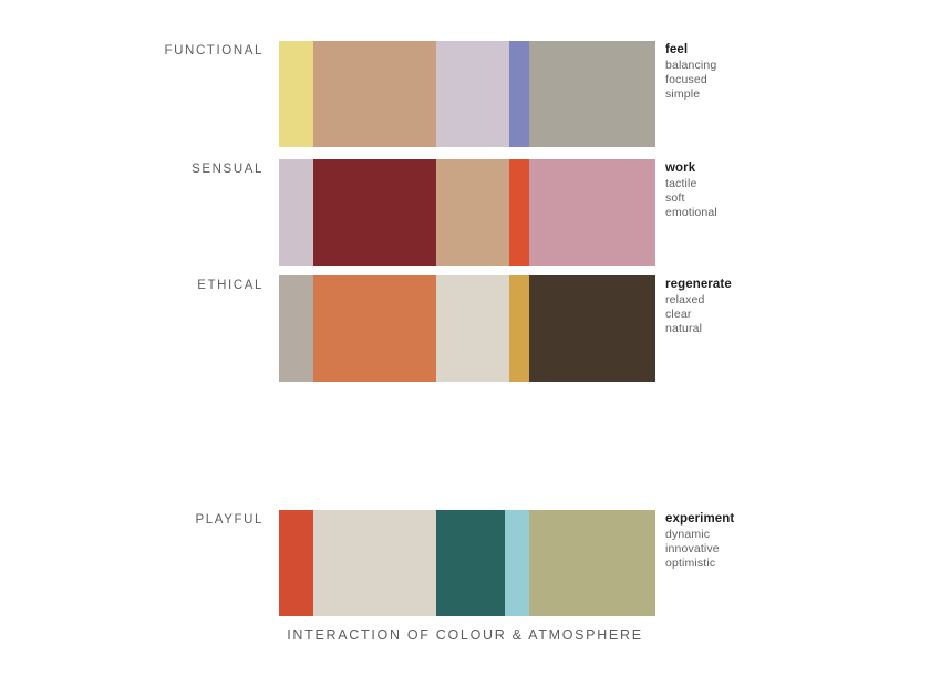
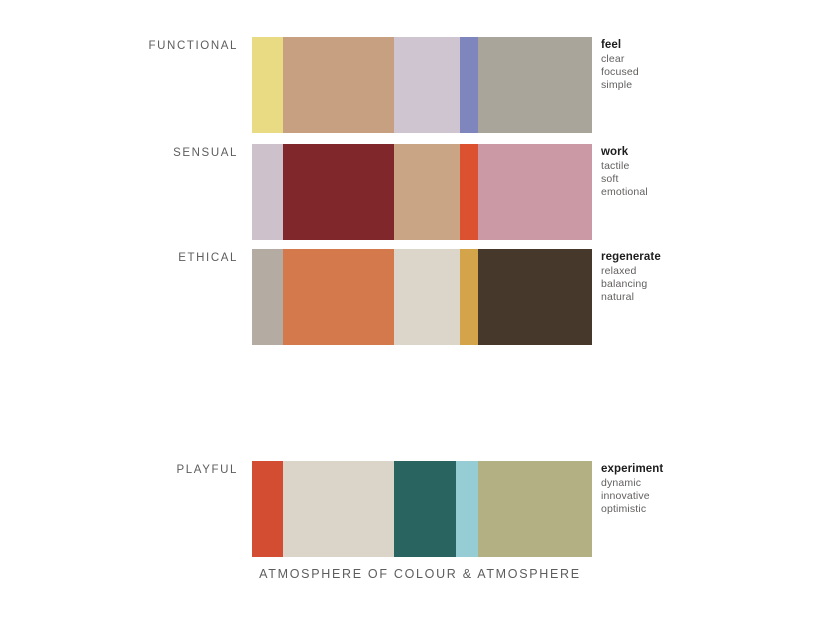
  FUNCTIONAL
  feel
- balancing
+ clear
  focused
  simple
  SENSUAL
  work
  tactile
  soft
  emotional
  ETHICAL
  regenerate
  relaxed
- clear
+ balancing
  natural
  PLAYFUL
  experiment
  dynamic
  innovative
  optimistic
- INTERACTION OF COLOUR & ATMOSPHERE
+ ATMOSPHERE OF COLOUR & ATMOSPHERE
